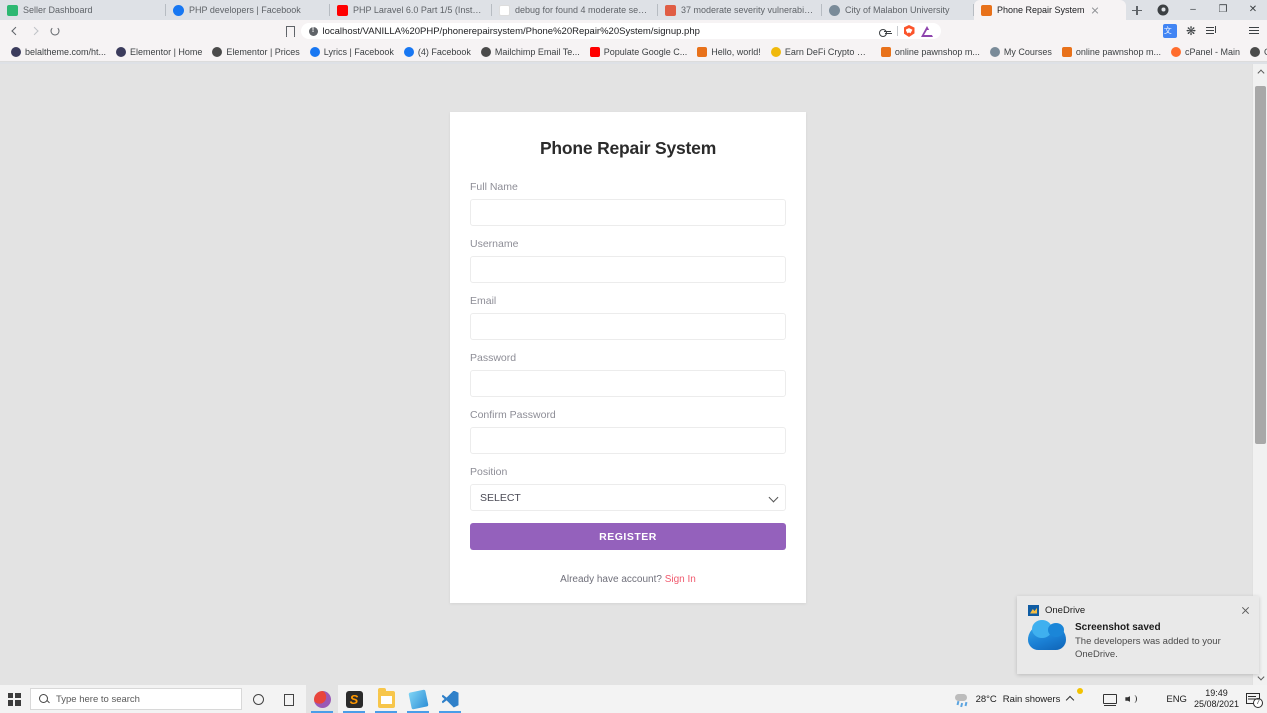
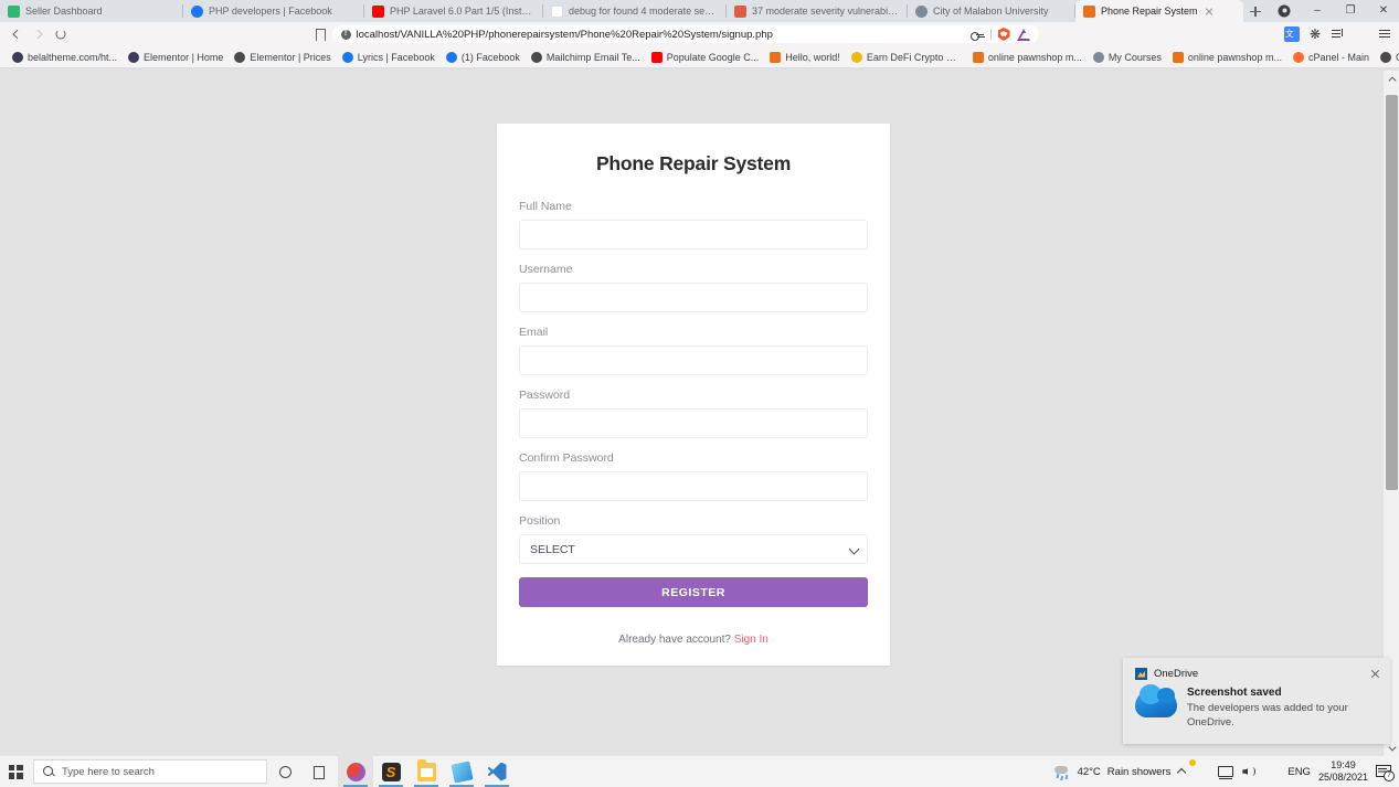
  Seller Dashboard
  PHP developers | Facebook
  PHP Laravel 6.0 Part 1/5 (Installa
  debug for found 4 moderate sever
  37 moderate severity vulnerabiliti
  City of Malabon University
  Phone Repair System
  –
  ❐
  ✕
  localhost/VANILLA%20PHP/phonerepairsystem/Phone%20Repair%20System/signup.php
  ❋
  belaltheme.com/ht...
  Elementor | Home
  Elementor | Prices
  Lyrics | Facebook
- (4) Facebook
+ (1) Facebook
  Mailchimp Email Te...
  Populate Google C...
  Hello, world!
  Earn DeFi Crypto Re.
  online pawnshop m...
  My Courses
  online pawnshop m...
  cPanel - Main
  Phone Repair System
  Full Name
  Username
  Email
  Password
  Confirm Password
  Position
  SELECT
  REGISTER
  Already have account? Sign In
  OneDrive
  Screenshot saved
  The developers was added to your OneDrive.
  Type here to search
- 28°C
+ 42°C
  Rain showers
  ENG
  19:49
  25/08/2021
